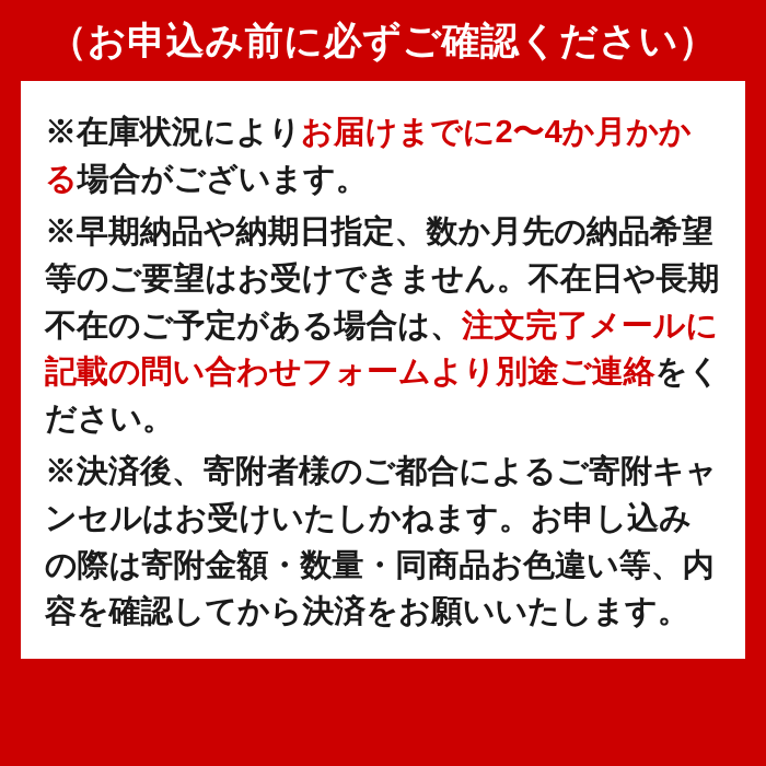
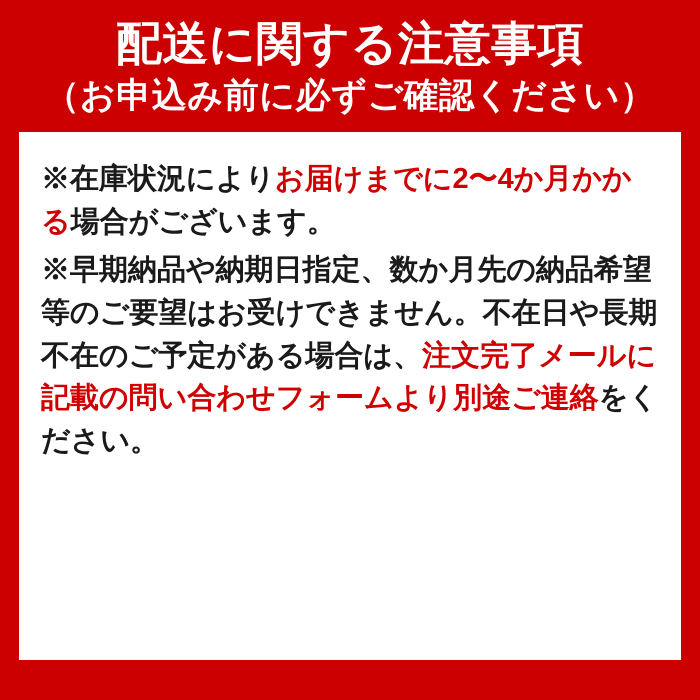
+ 配送に関する注意事項
  （お申込み前に必ずご確認ください）
  ※在庫状況によりお届けまでに2〜4か月かかる場合がございます。
  ※早期納品や納期日指定、数か月先の納品希望等のご要望はお受けできません。不在日や長期不在のご予定がある場合は、注文完了メールに記載の問い合わせフォームより別途ご連絡をください。
- ※決済後、寄附者様のご都合によるご寄附キャンセルはお受けいたしかねます。お申し込みの際は寄附金額・数量・同商品お色違い等、内容を確認してから決済をお願いいたします。
